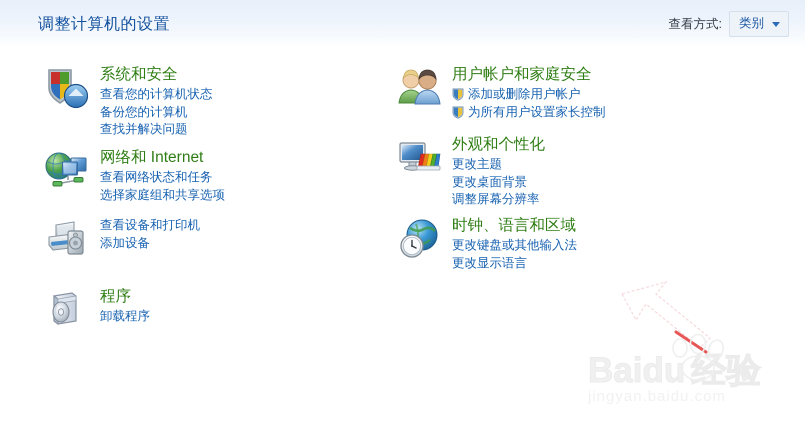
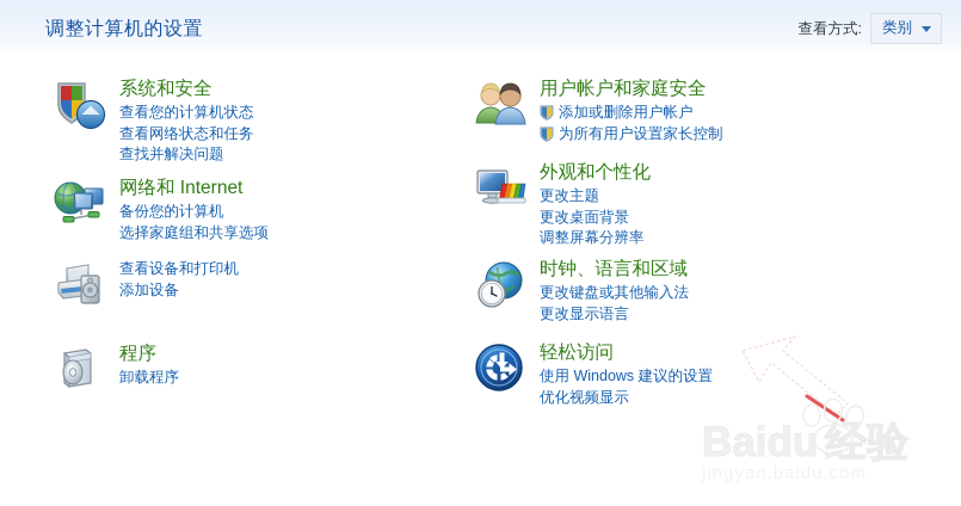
  调整计算机的设置
  查看方式:
  类别
  系统和安全
  查看您的计算机状态
- 备份您的计算机
+ 查看网络状态和任务
  查找并解决问题
  网络和 Internet
- 查看网络状态和任务
+ 备份您的计算机
  选择家庭组和共享选项
  查看设备和打印机
  添加设备
  程序
  卸载程序
  用户帐户和家庭安全
  添加或删除用户帐户
  为所有用户设置家长控制
  外观和个性化
  更改主题
  更改桌面背景
  调整屏幕分辨率
  时钟、语言和区域
  更改键盘或其他输入法
  更改显示语言
+ 轻松访问
+ 使用 Windows 建议的设置
+ 优化视频显示
